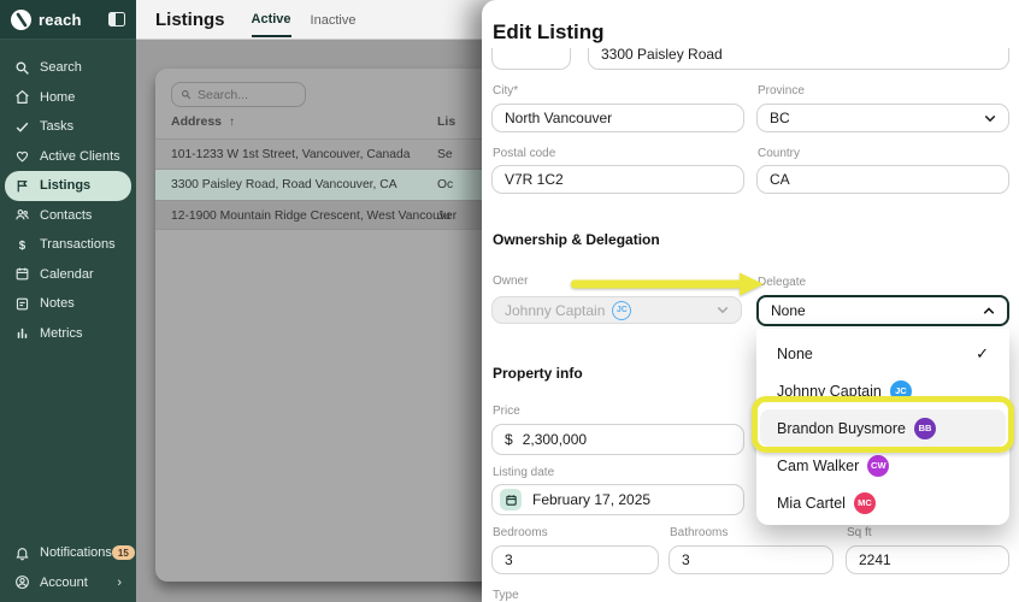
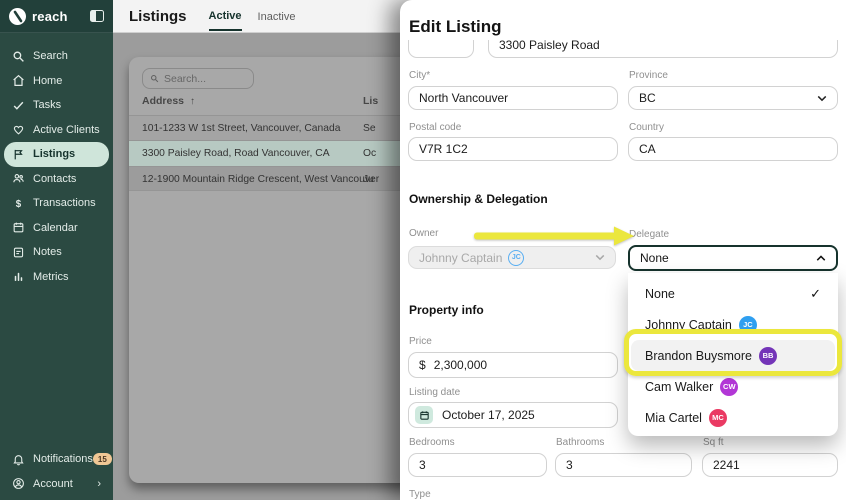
  reach
  Search
  Home
  Tasks
  Active Clients
  Listings
  Contacts
  $
  Transactions
  Calendar
  Notes
  Metrics
  Notifications
  15
  Account
  ›
  Listings
  Active
  Inactive
  Search...
  Address ↑
  Lis
  101-1233 W 1st Street, Vancouver, Canada
  Se
  3300 Paisley Road, Road Vancouver, CA
  Oc
  12-1900 Mountain Ridge Crescent, West Vancouver
  Ju
  Edit Listing
  3300 Paisley Road
  City*
  North Vancouver
  Province
  BC
  Postal code
  V7R 1C2
  Country
  CA
  Ownership & Delegation
  Owner
  Johnny Captain
  Delegate
  None
  None
  ✓
  Johnny Captain
  JC
  Brandon Buysmore
  BB
  Cam Walker
  CW
  Mia Cartel
  MC
  Property info
  Price
  $
  2,300,000
  Listing date
- February 17, 2025
+ October 17, 2025
  Bedrooms
  3
  Bathrooms
  3
  Sq ft
  2241
  Type
